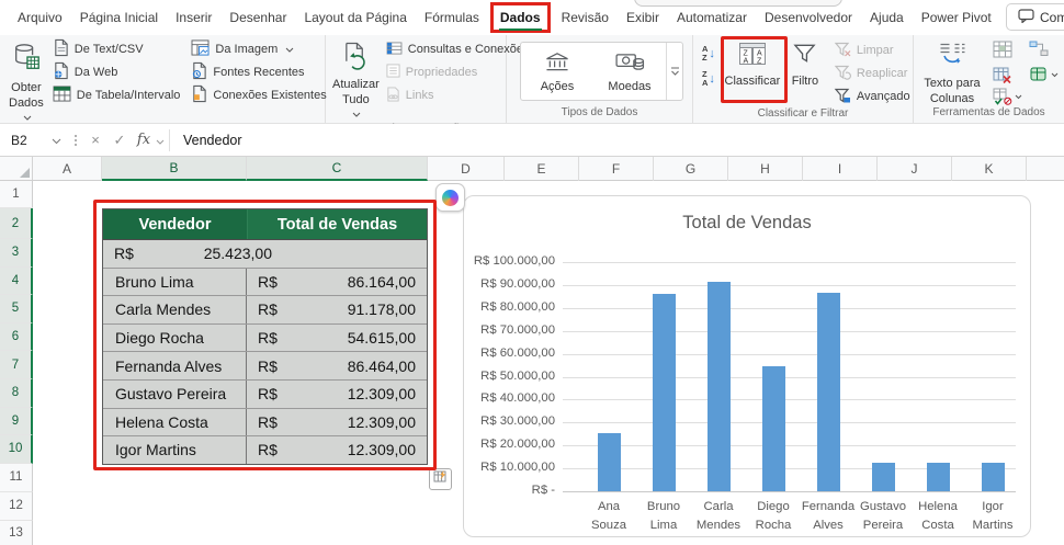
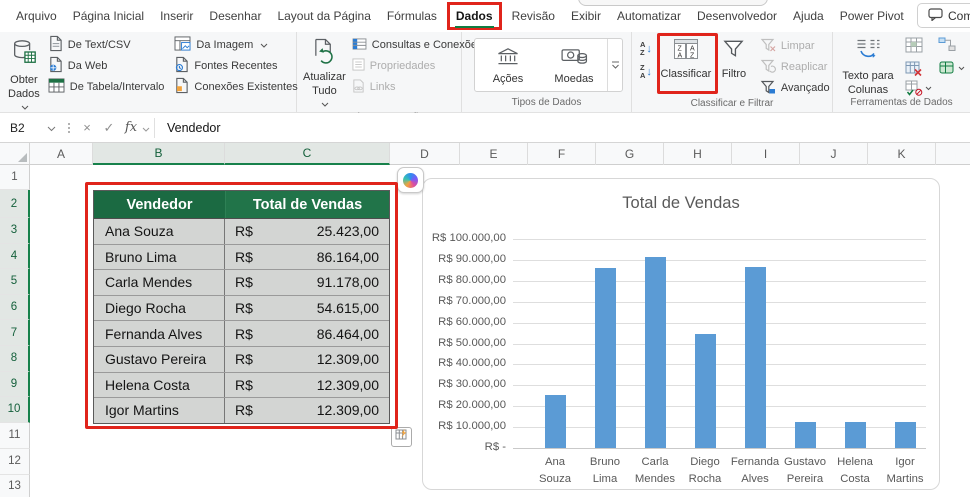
  Arquivo
  Página Inicial
  Inserir
  Desenhar
  Layout da Página
  Fórmulas
  Dados
  Revisão
  Exibir
  Automatizar
  Desenvolvedor
  Ajuda
  Power Pivot
  Obter Dados
  De Text/CSV
  Da Web
  De Tabela/Intervalo
  Da Imagem
  Fontes Recentes
  Conexões Existentes
  Atualizar Tudo
  Consultas e Conexõ
  Propriedades
  Links
  Ações
  Moedas
  Tipos de Dados
  A
  Z
  ↓
  Z
  A
  ↓
  Classificar
  Filtro
  Limpar
  Reaplicar
  Avançado
  Classificar e Filtrar
  Texto para Colunas
  Ferramentas de Dados
  B2
  ×
  ✓
  fx
  Vendedor
  A
  B
  C
  D
  E
  F
  G
  H
  I
  J
  K
  1
  2
  3
  4
  5
  6
  7
  8
  9
  10
  11
  12
  13
  Vendedor
  Total de Vendas
+ Ana Souza
  R$
  25.423,00
  Bruno Lima
  R$
  86.164,00
  Carla Mendes
  R$
  91.178,00
  Diego Rocha
  R$
  54.615,00
  Fernanda Alves
  R$
  86.464,00
  Gustavo Pereira
  R$
  12.309,00
  Helena Costa
  R$
  12.309,00
  Igor Martins
  R$
  12.309,00
  Total de Vendas
  R$ 100.000,00
  R$ 90.000,00
  R$ 80.000,00
  R$ 70.000,00
  R$ 60.000,00
  R$ 50.000,00
  R$ 40.000,00
  R$ 30.000,00
  R$ 20.000,00
  R$ 10.000,00
  R$ -
  Ana
  Souza
  Bruno
  Lima
  Carla
  Mendes
  Diego
  Rocha
  Fernanda
  Alves
  Gustavo
  Pereira
  Helena
  Costa
  Igor
  Martins
